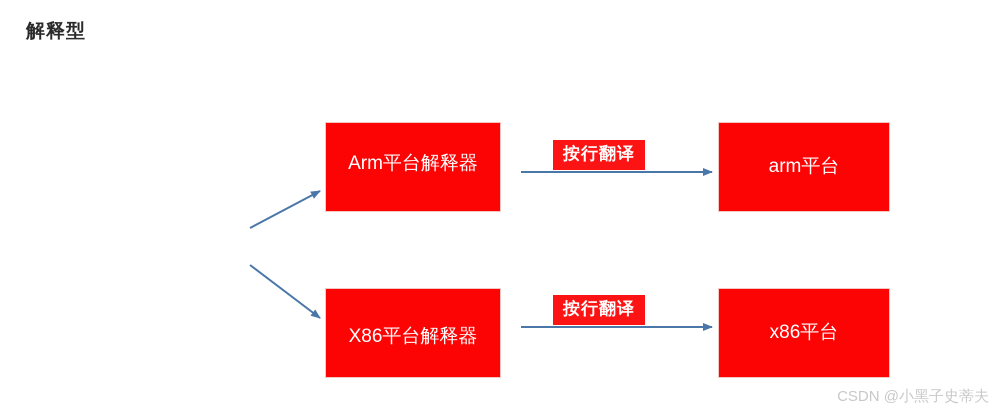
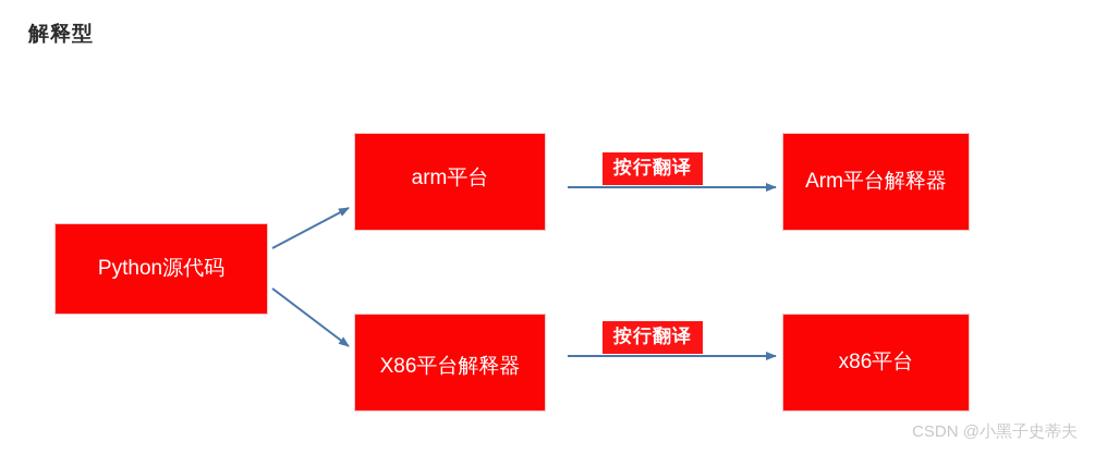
  解释型
+ Python源代码
- Arm平台解释器
+ arm平台
  X86平台解释器
- arm平台
+ Arm平台解释器
  x86平台
  按行翻译
  按行翻译
  CSDN @小黑子史蒂夫
